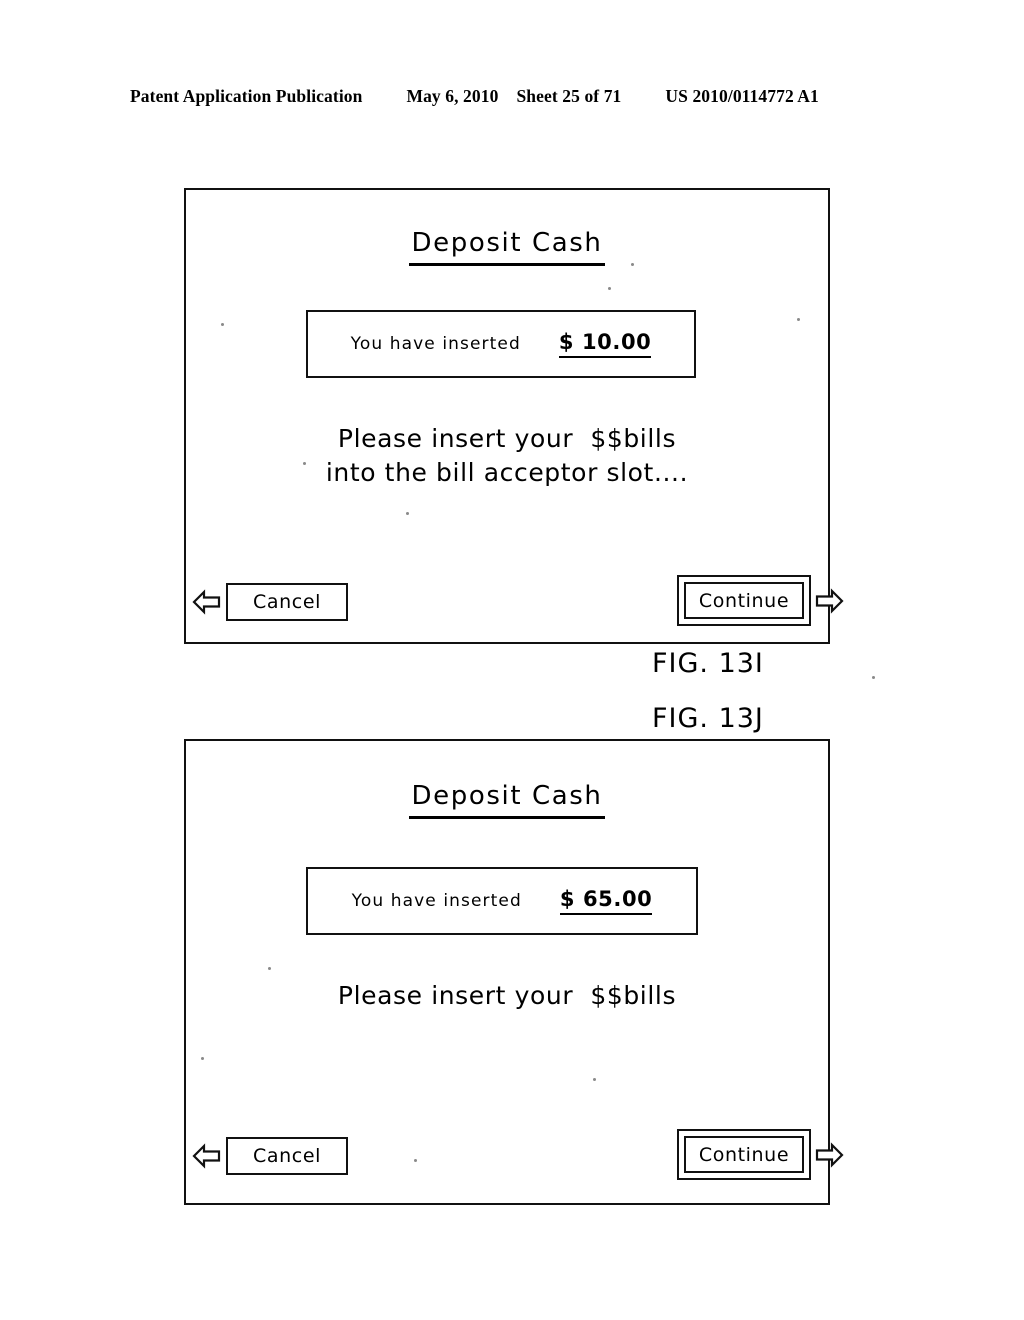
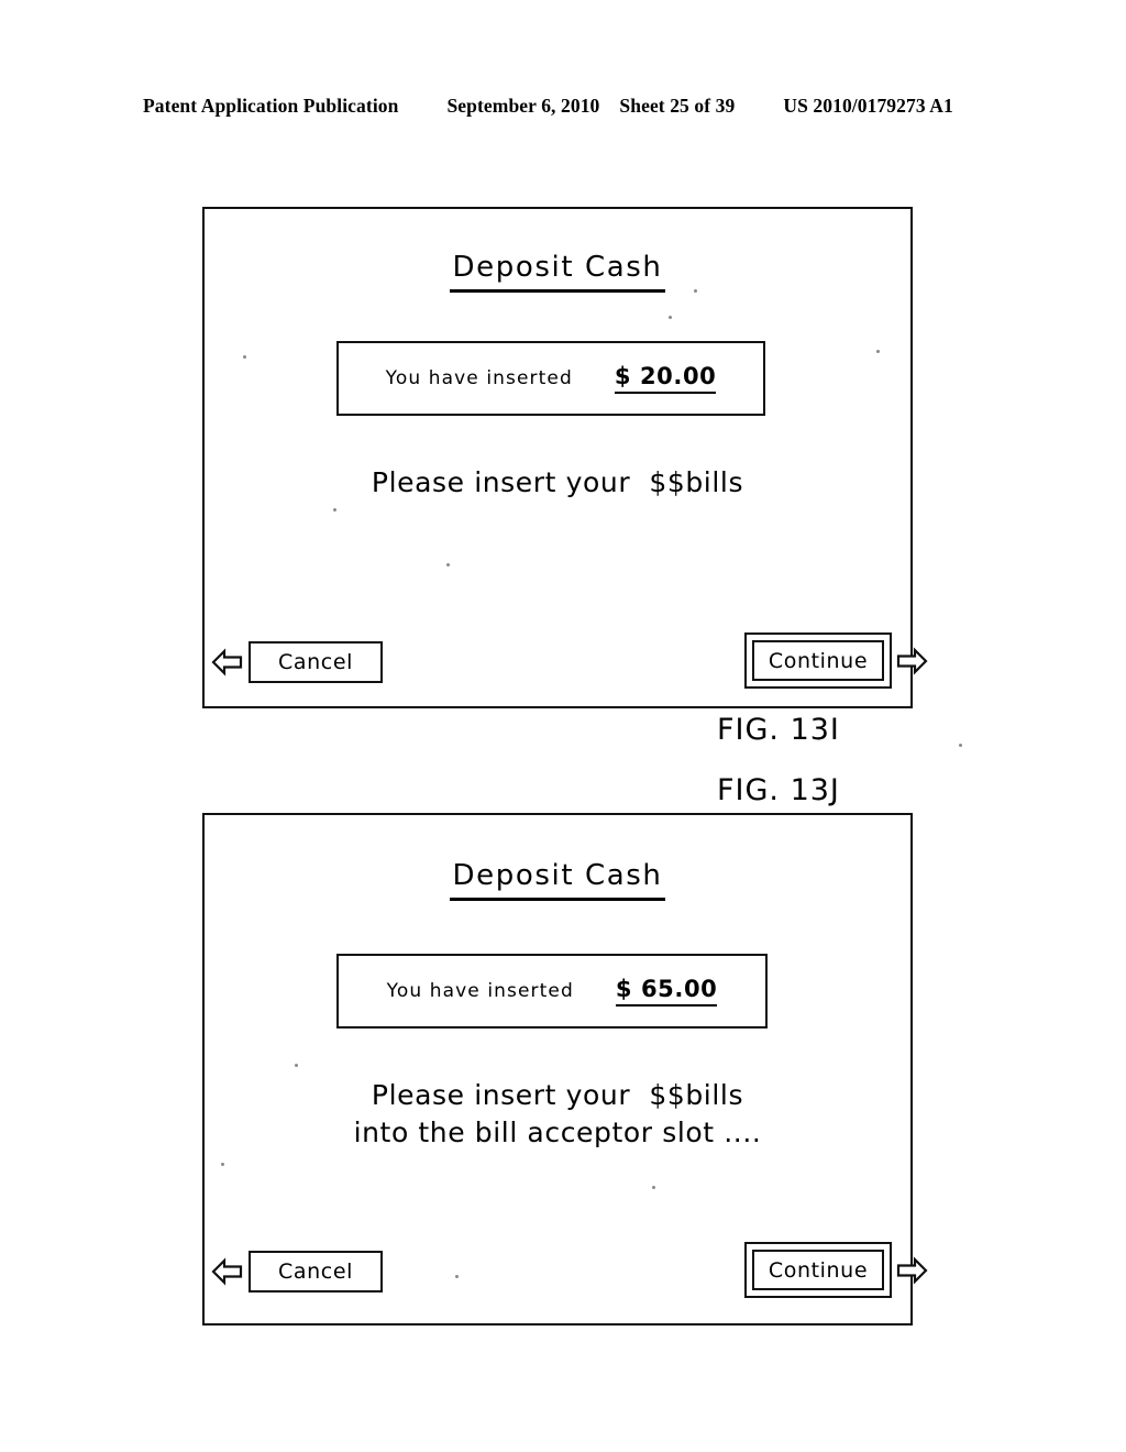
  Patent Application Publication
- May 6, 2010
+ September 6, 2010
- Sheet 25 of 71
+ Sheet 25 of 39
- US 2010/0114772 A1
+ US 2010/0179273 A1
  Deposit Cash
  You have inserted
- $ 10.00
+ $ 20.00
  Please insert your $$bills
- into the bill acceptor slot....
  Cancel
  Continue
  FIG. 13I
  FIG. 13J
  Deposit Cash
  You have inserted
  $ 65.00
  Please insert your $$bills
+ into the bill acceptor slot ....
  Cancel
  Continue
